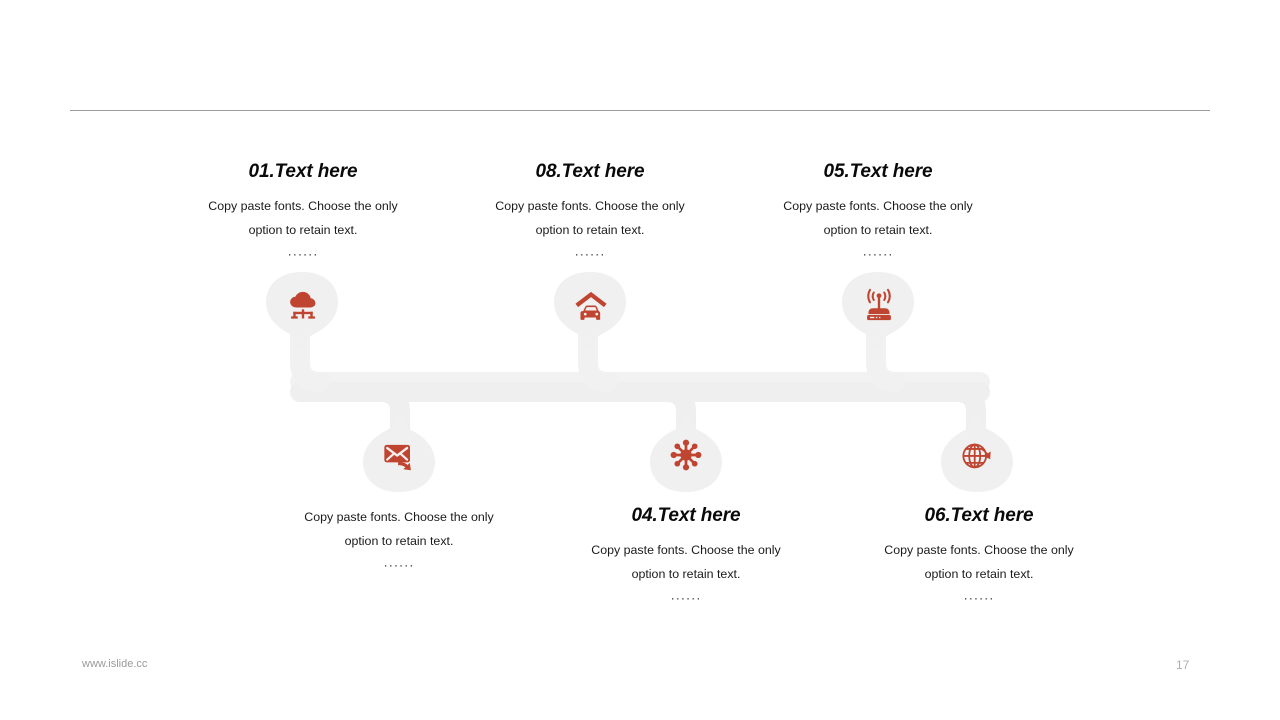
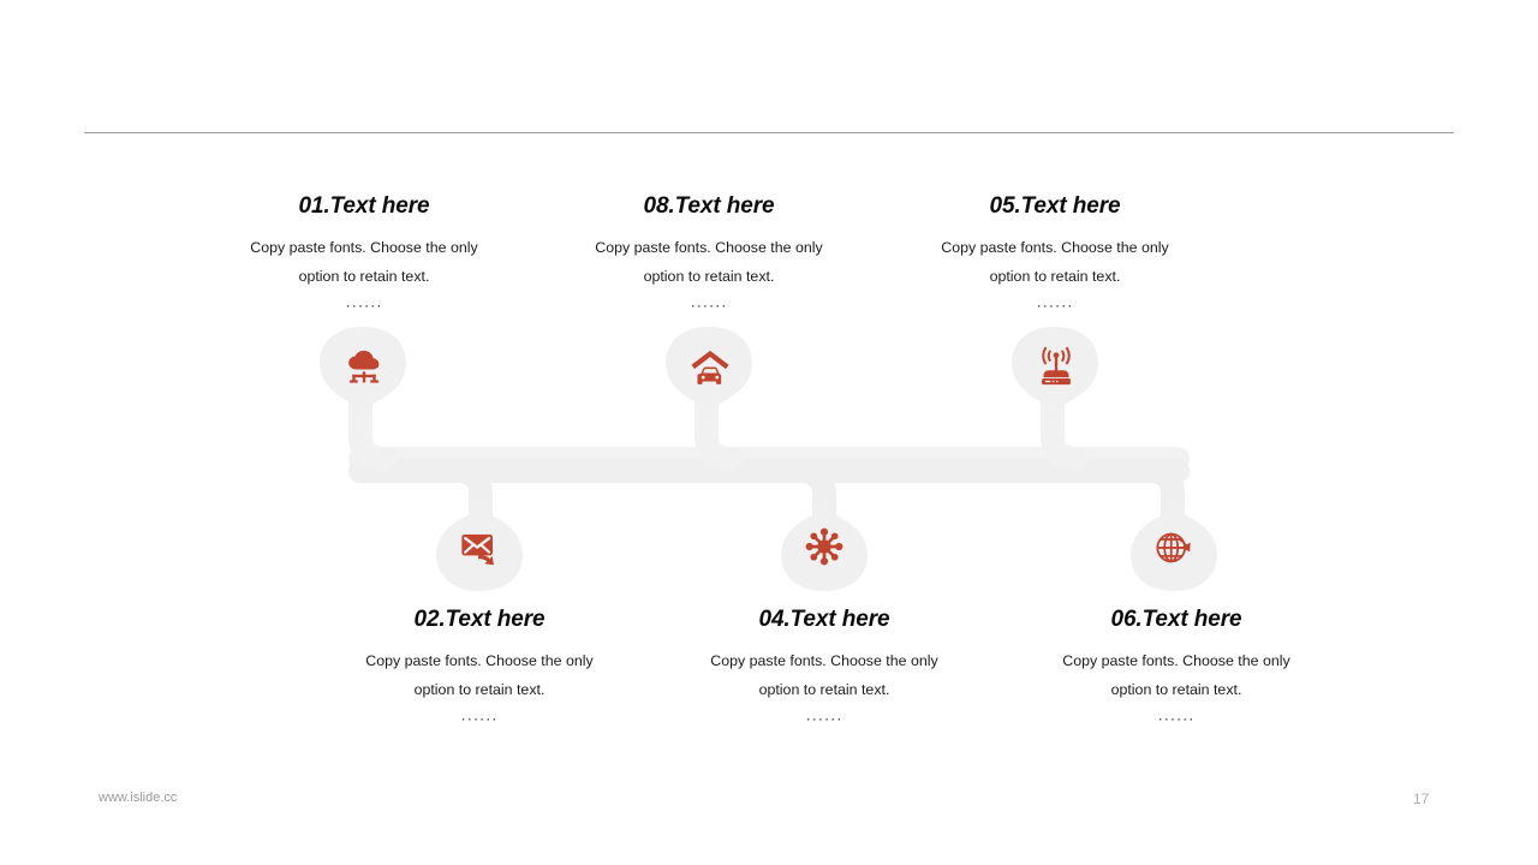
  01.Text here
  Copy paste fonts. Choose the only
  option to retain text.
  ······
  08.Text here
  Copy paste fonts. Choose the only
  option to retain text.
  ······
  05.Text here
  Copy paste fonts. Choose the only
  option to retain text.
  ······
+ 02.Text here
  Copy paste fonts. Choose the only
  option to retain text.
  ······
  04.Text here
  Copy paste fonts. Choose the only
  option to retain text.
  ······
  06.Text here
  Copy paste fonts. Choose the only
  option to retain text.
  ······
  www.islide.cc
  17
